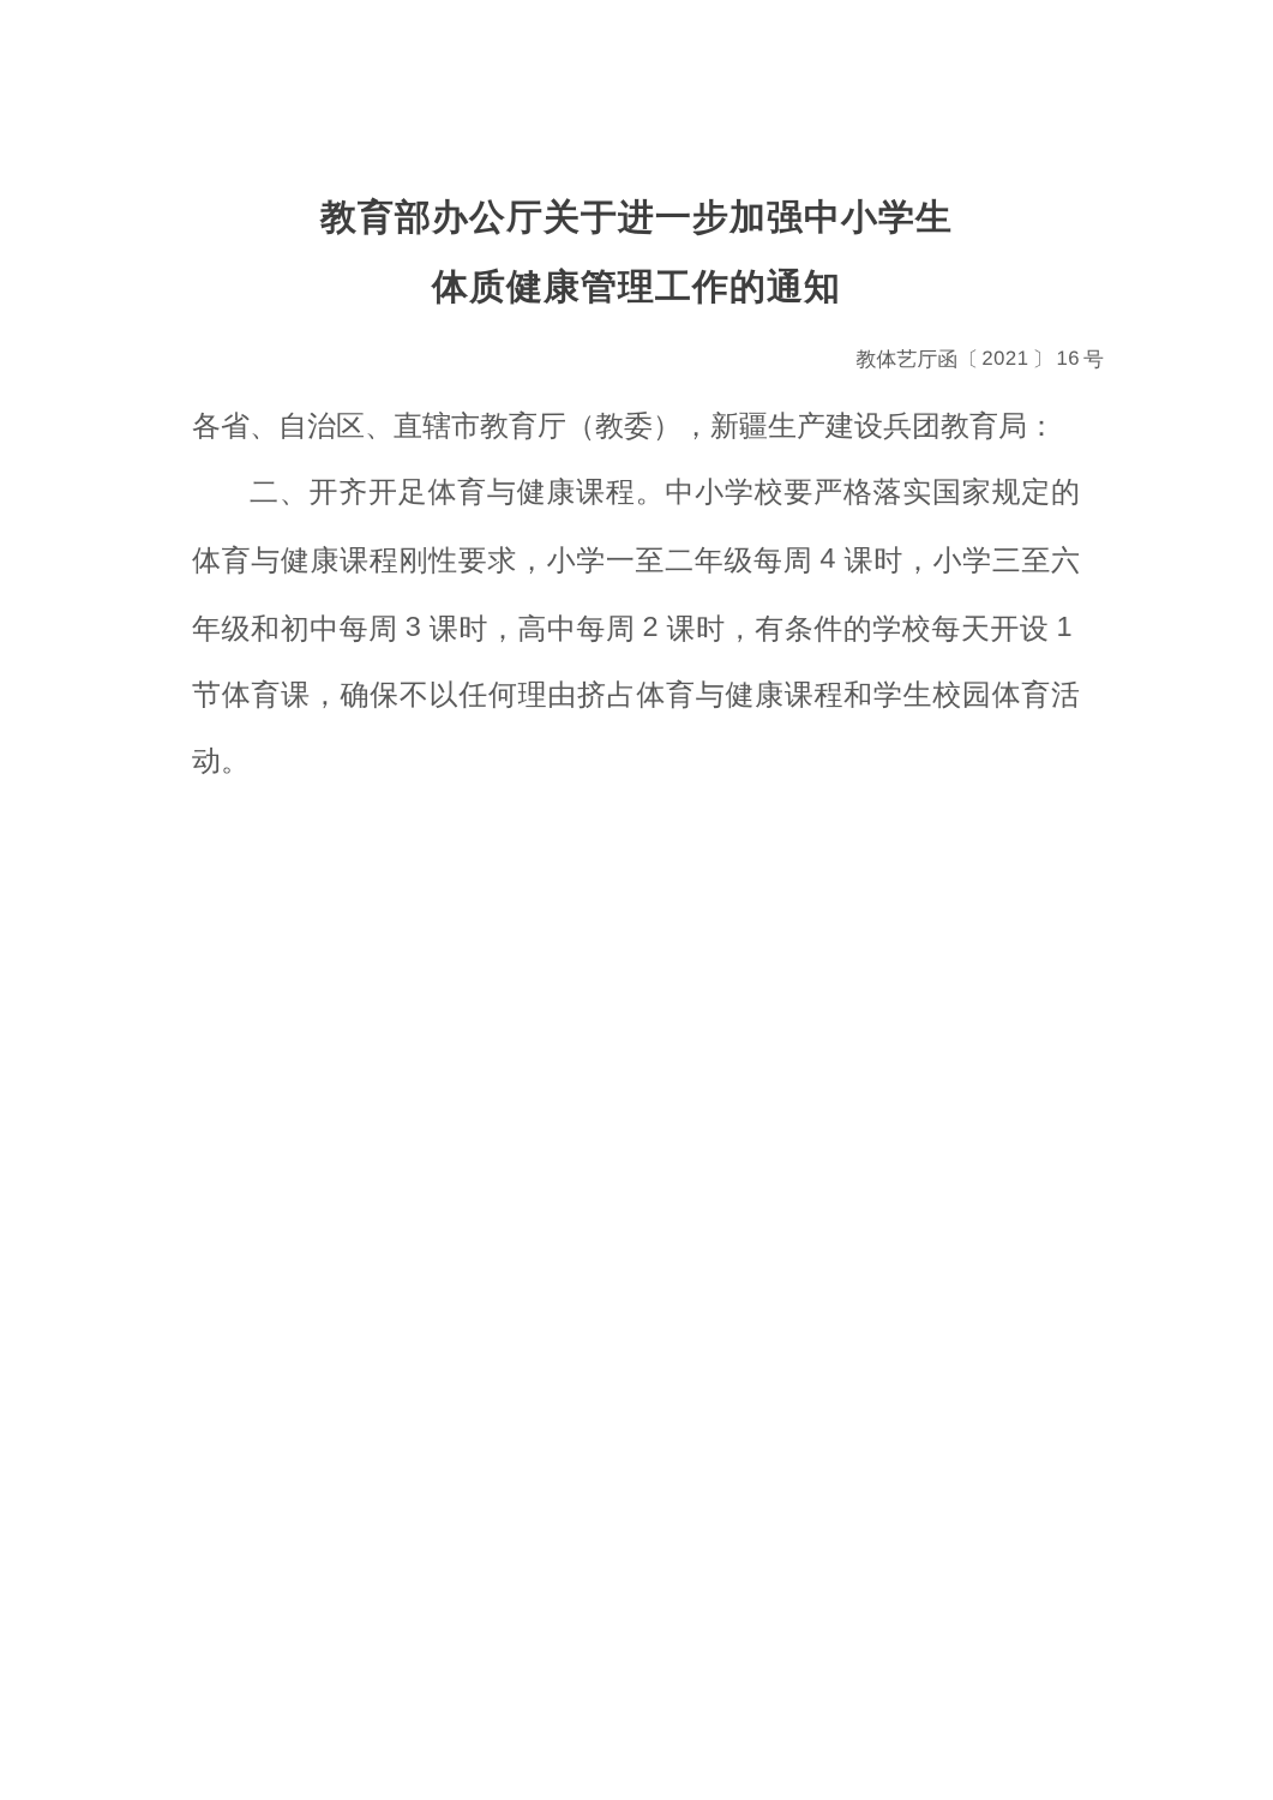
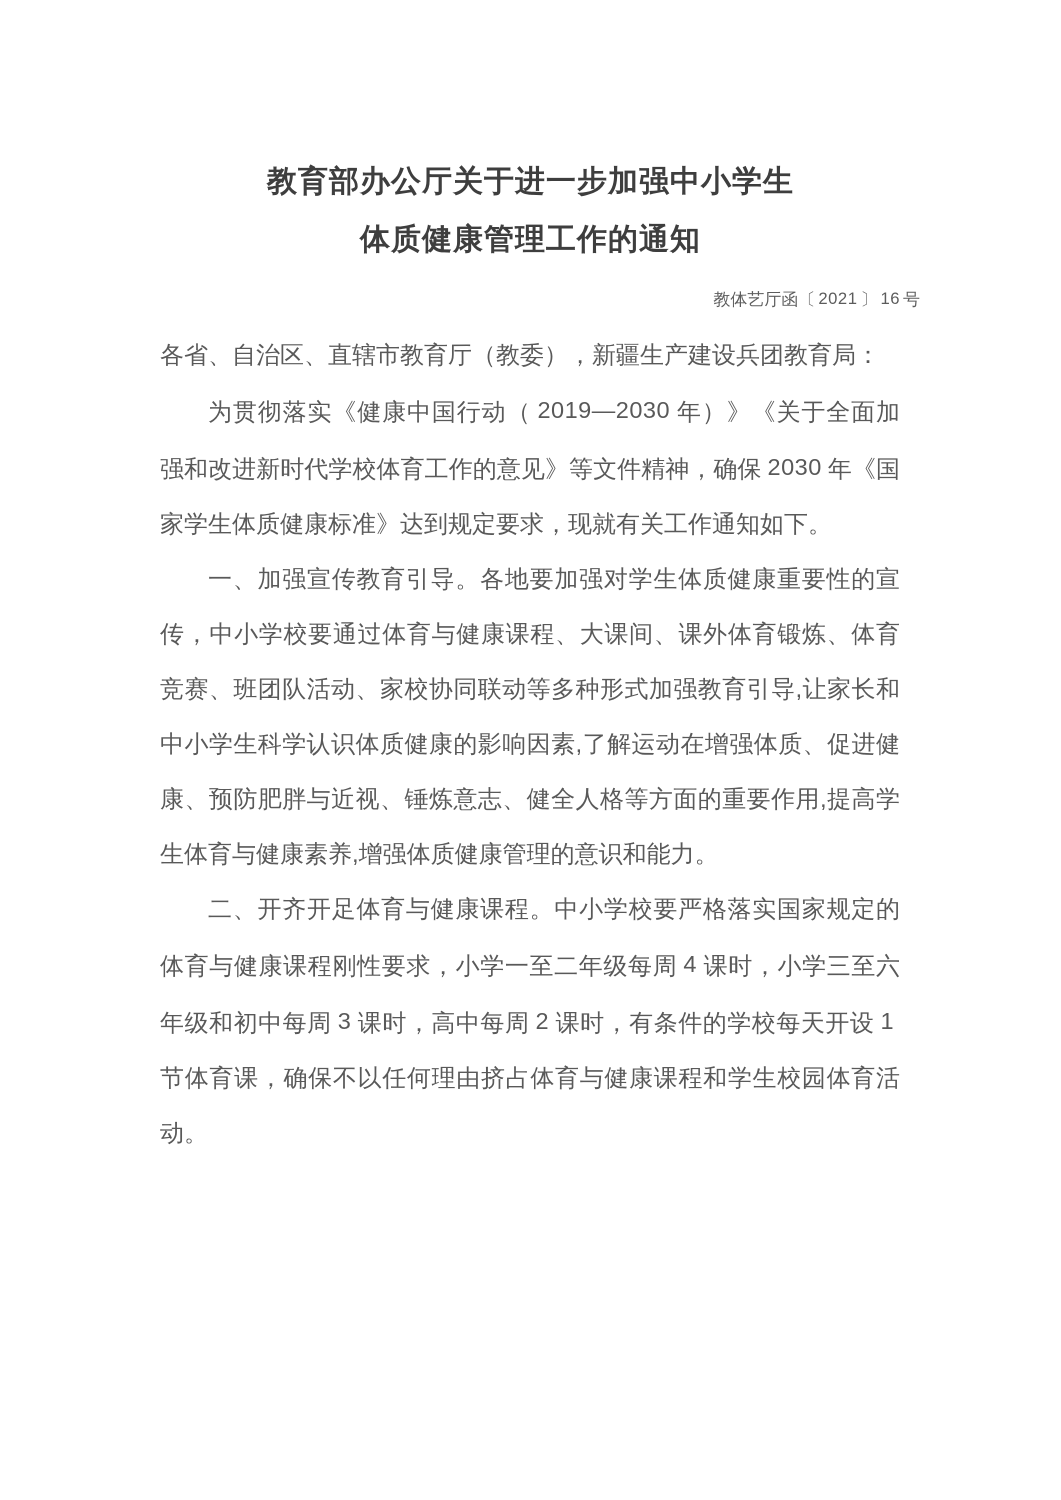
  教育部办公厅关于进一步加强中小学生
  体质健康管理工作的通知
  教体艺厅函〔 2021 〕 16 号
  各省、自治区、直辖市教育厅（教委），新疆生产建设兵团教育局：
+ 为贯彻落实《健康中国行动（ 2019—2030 年）》《关于全面加强和改进新时代学校体育工作的意见》等文件精神，确保 2030 年《国家学生体质健康标准》达到规定要求，现就有关工作通知如下。
+ 一、加强宣传教育引导。各地要加强对学生体质健康重要性的宣传，中小学校要通过体育与健康课程、大课间、课外体育锻炼、体育竞赛、班团队活动、家校协同联动等多种形式加强教育引导,让家长和中小学生科学认识体质健康的影响因素,了解运动在增强体质、促进健康、预防肥胖与近视、锤炼意志、健全人格等方面的重要作用,提高学生体育与健康素养,增强体质健康管理的意识和能力。
  二、开齐开足体育与健康课程。中小学校要严格落实国家规定的体育与健康课程刚性要求，小学一至二年级每周 4 课时，小学三至六年级和初中每周 3 课时，高中每周 2 课时，有条件的学校每天开设 1节体育课，确保不以任何理由挤占体育与健康课程和学生校园体育活动。
